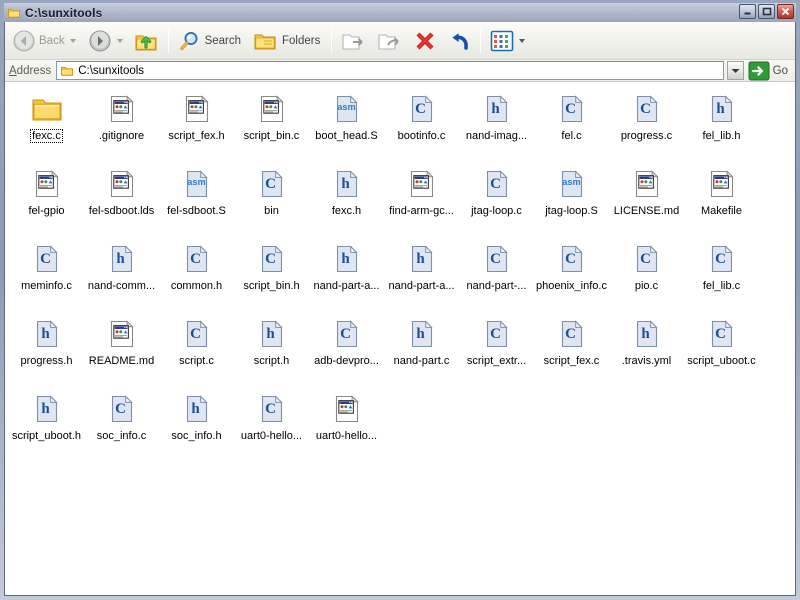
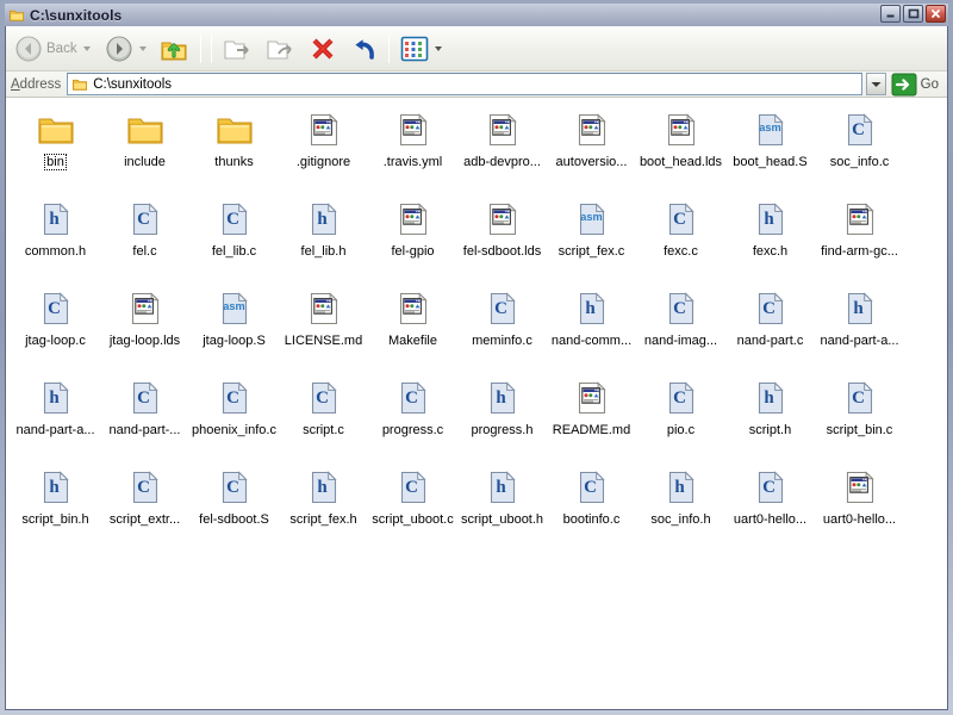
  C:\sunxitools
  Back
- Search
- Folders
  Address
  C:\sunxitools
  Go
- fexc.c
+ bin
+ include
+ thunks
  .gitignore
- script_fex.h
+ .travis.yml
- script_bin.c
+ adb-devpro...
+ autoversio...
+ boot_head.lds
  asm
  boot_head.S
  C
- bootinfo.c
+ soc_info.c
  h
- nand-imag...
+ common.h
  C
  fel.c
  C
- progress.c
+ fel_lib.c
  h
  fel_lib.h
  fel-gpio
  fel-sdboot.lds
  asm
- fel-sdboot.S
+ script_fex.c
  C
- bin
+ fexc.c
  h
  fexc.h
  find-arm-gc...
  C
  jtag-loop.c
+ jtag-loop.lds
  asm
  jtag-loop.S
  LICENSE.md
  Makefile
  C
  meminfo.c
  h
  nand-comm...
  C
- common.h
+ nand-imag...
  C
- script_bin.h
+ nand-part.c
  h
  nand-part-a...
  h
  nand-part-a...
  C
  nand-part-...
  C
  phoenix_info.c
  C
- pio.c
+ script.c
  C
- fel_lib.c
+ progress.c
  h
  progress.h
  README.md
  C
- script.c
+ pio.c
  h
  script.h
  C
- adb-devpro...
+ script_bin.c
  h
- nand-part.c
+ script_bin.h
  C
  script_extr...
  C
- script_fex.c
+ fel-sdboot.S
  h
- .travis.yml
+ script_fex.h
  C
  script_uboot.c
  h
  script_uboot.h
  C
- soc_info.c
+ bootinfo.c
  h
  soc_info.h
  C
  uart0-hello...
  uart0-hello...
